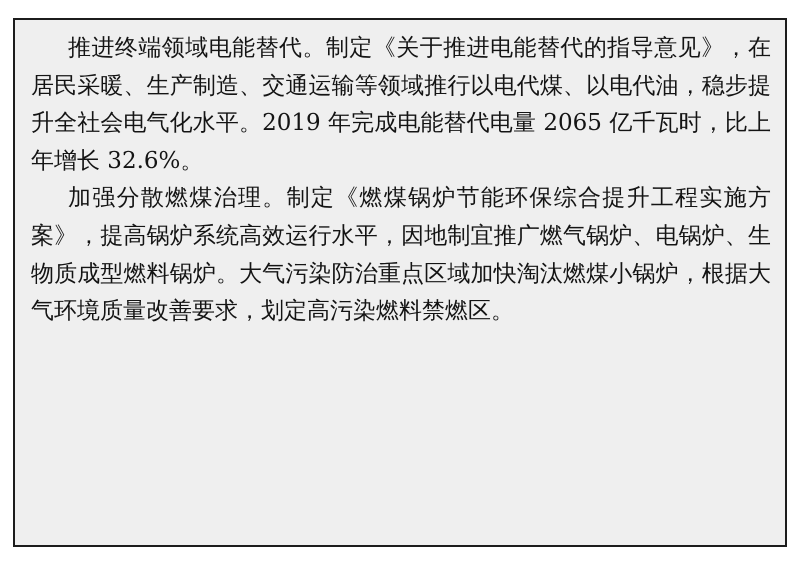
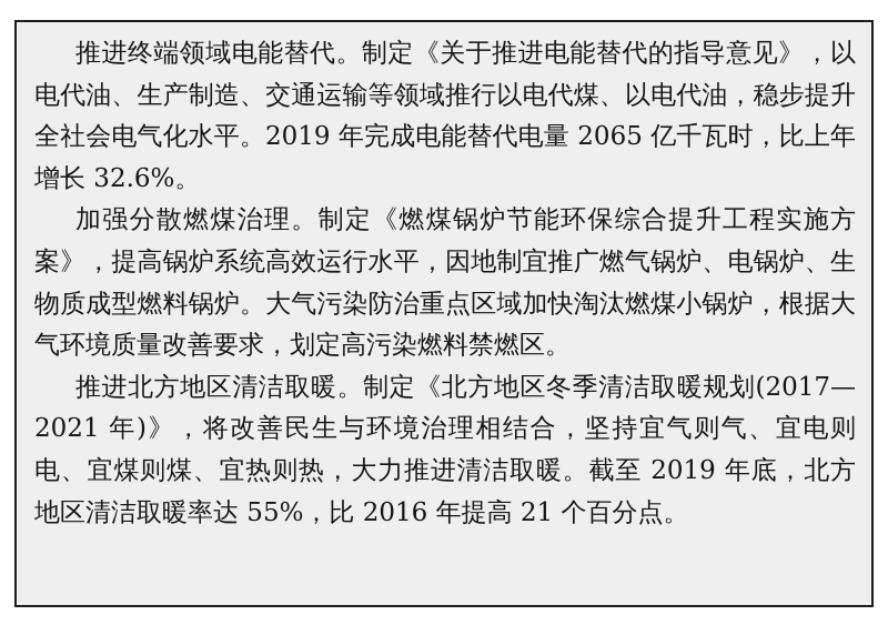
- 推进终端领域电能替代。制定《关于推进电能替代的指导意见》，在居民采暖、生产制造、交通运输等领域推行以电代煤、以电代油，稳步提升全社会电气化水平。2019 年完成电能替代电量 2065 亿千瓦时，比上年增长 32.6%。
+ 推进终端领域电能替代。制定《关于推进电能替代的指导意见》，以电代油、生产制造、交通运输等领域推行以电代煤、以电代油，稳步提升全社会电气化水平。2019 年完成电能替代电量 2065 亿千瓦时，比上年增长 32.6%。
  加强分散燃煤治理。制定《燃煤锅炉节能环保综合提升工程实施方案》，提高锅炉系统高效运行水平，因地制宜推广燃气锅炉、电锅炉、生物质成型燃料锅炉。大气污染防治重点区域加快淘汰燃煤小锅炉，根据大气环境质量改善要求，划定高污染燃料禁燃区。
+ 推进北方地区清洁取暖。制定《北方地区冬季清洁取暖规划(2017—2021 年)》，将改善民生与环境治理相结合，坚持宜气则气、宜电则电、宜煤则煤、宜热则热，大力推进清洁取暖。截至 2019 年底，北方地区清洁取暖率达 55%，比 2016 年提高 21 个百分点。
